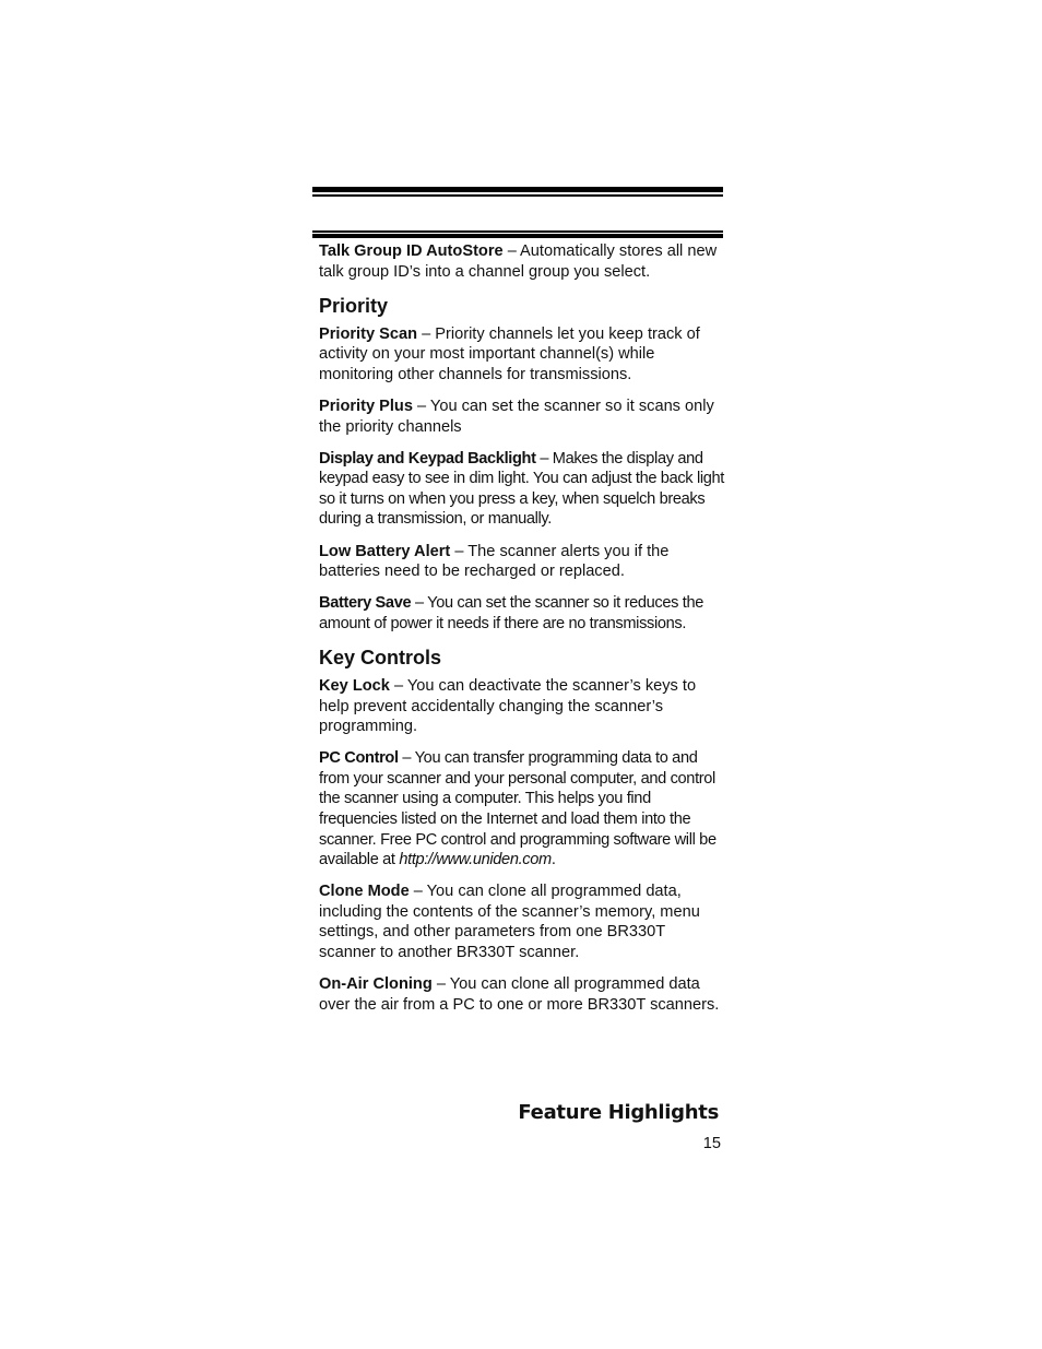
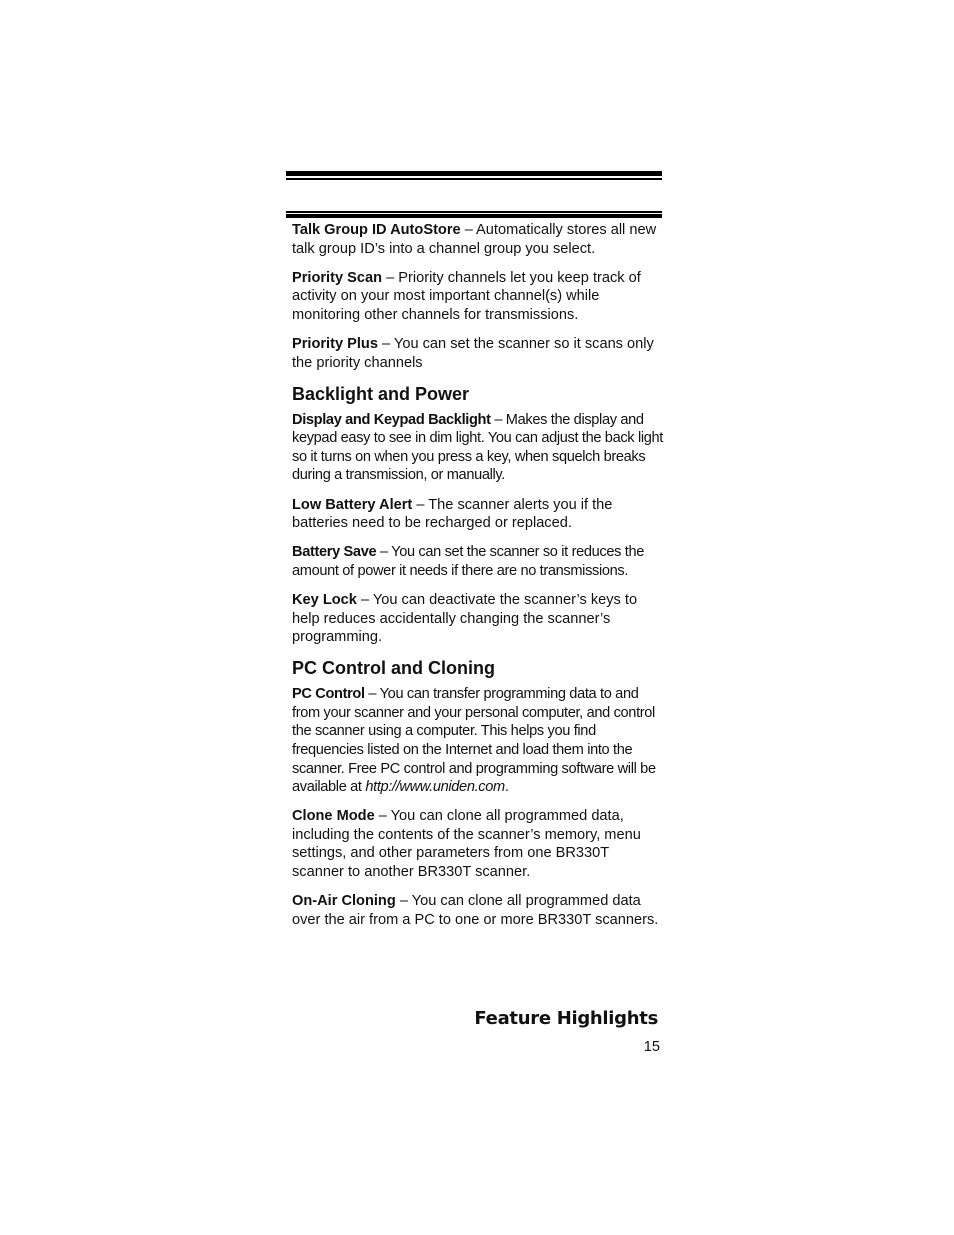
  Talk Group ID AutoStore – Automatically stores all new talk group ID’s into a channel group you select.
- Priority
  Priority Scan – Priority channels let you keep track of activity on your most important channel(s) while monitoring other channels for transmissions.
  Priority Plus – You can set the scanner so it scans only the priority channels
+ Backlight and Power
  Display and Keypad Backlight – Makes the display and keypad easy to see in dim light. You can adjust the back light so it turns on when you press a key, when squelch breaks during a transmission, or manually.
  Low Battery Alert – The scanner alerts you if the batteries need to be recharged or replaced.
  Battery Save – You can set the scanner so it reduces the amount of power it needs if there are no transmissions.
- Key Controls
- Key Lock – You can deactivate the scanner’s keys to help prevent accidentally changing the scanner’s programming.
+ Key Lock – You can deactivate the scanner’s keys to help reduces accidentally changing the scanner’s programming.
+ PC Control and Cloning
  PC Control – You can transfer programming data to and from your scanner and your personal computer, and control the scanner using a computer. This helps you find frequencies listed on the Internet and load them into the scanner. Free PC control and programming software will be available at http://www.uniden.com.
  Clone Mode – You can clone all programmed data, including the contents of the scanner’s memory, menu settings, and other parameters from one BR330T scanner to another BR330T scanner.
  On-Air Cloning – You can clone all programmed data over the air from a PC to one or more BR330T scanners.
  Feature Highlights
  15
